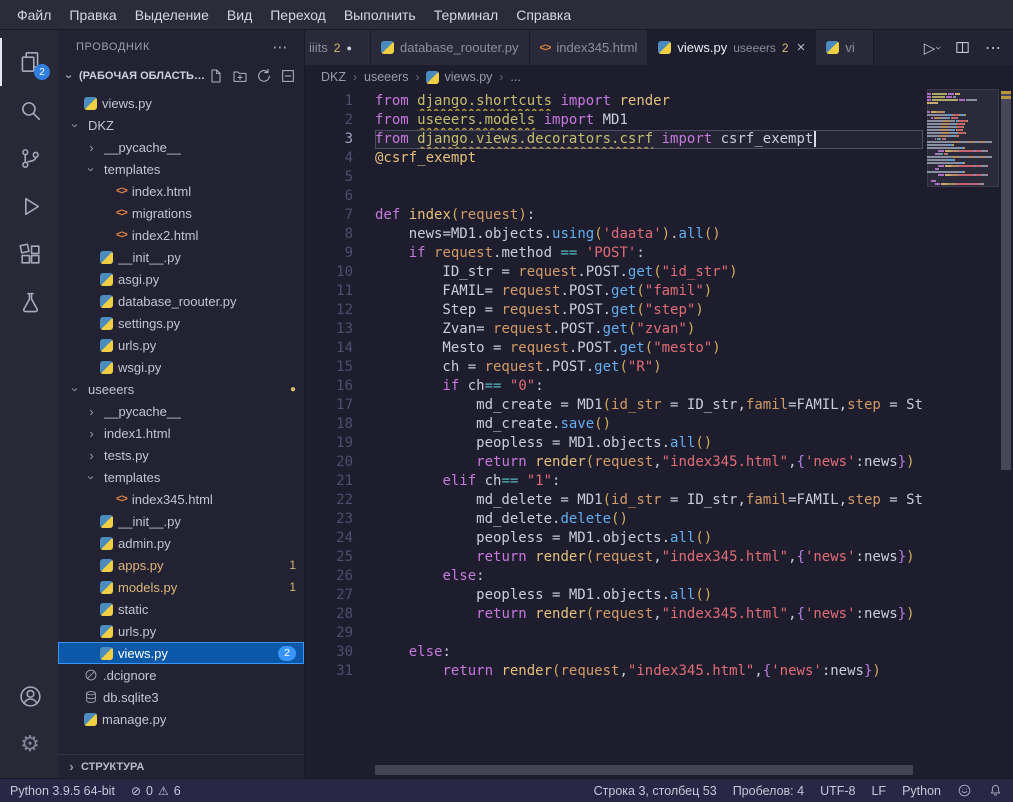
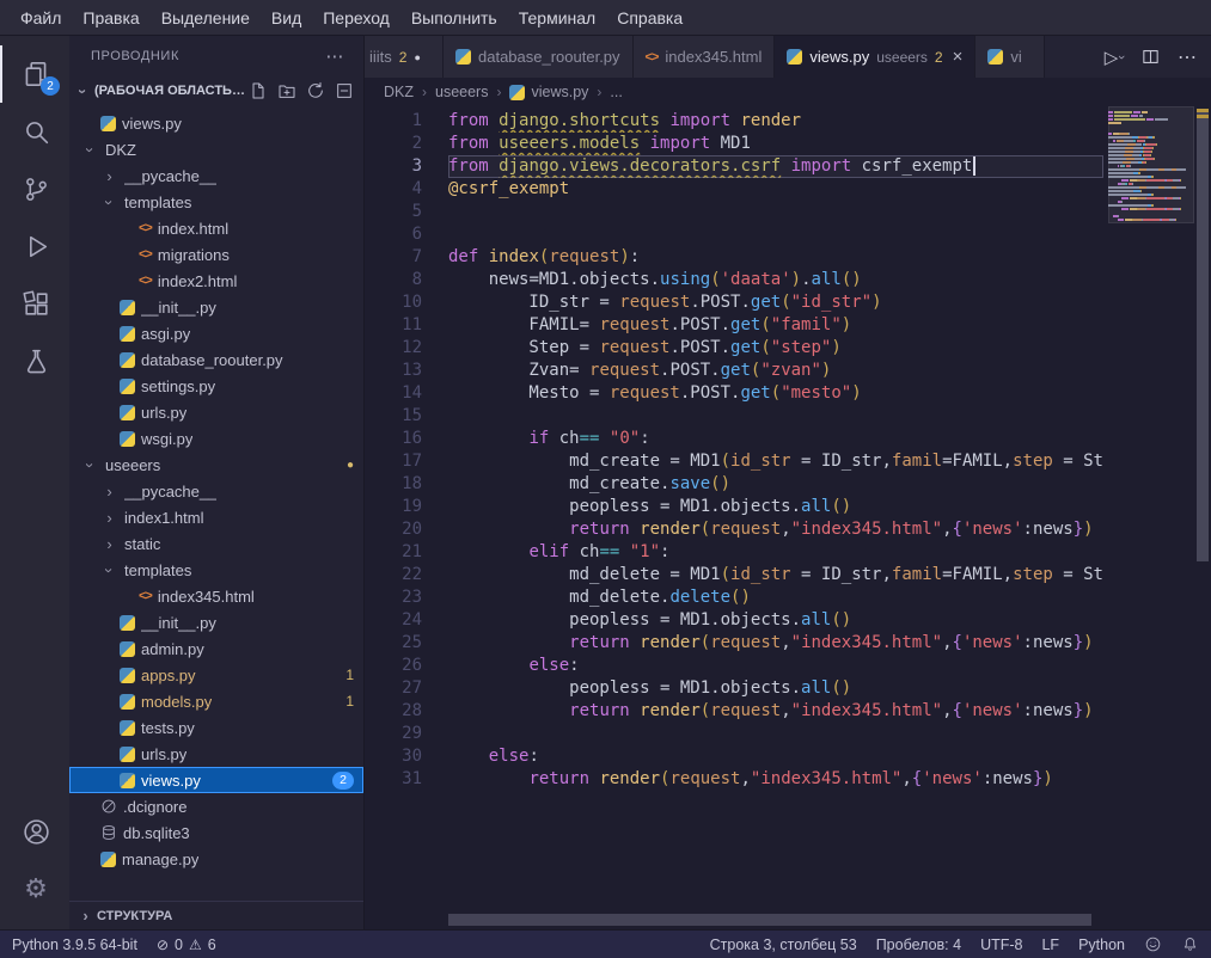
  Файл
  Правка
  Выделение
  Вид
  Переход
  Выполнить
  Терминал
  Справка
  2
  ⚙
  ПРОВОДНИК
  ⋯
  (РАБОЧАЯ ОБЛАСТЬ) ..
  views.py
  DKZ
  ›
  __pycache__
  templates
  <>
  index.html
  <>
  migrations
  <>
  index2.html
  __init__.py
  asgi.py
  database_roouter.py
  settings.py
  urls.py
  wsgi.py
  useeers
  ●
  ›
  __pycache__
  ›
  index1.html
  ›
- tests.py
+ static
  templates
  <>
  index345.html
  __init__.py
  admin.py
  apps.py
  1
  models.py
  1
- static
+ tests.py
  urls.py
  views.py
  2
  .dcignore
  db.sqlite3
  manage.py
  ›
  СТРУКТУРА
  iiits
  2
  ●
  database_roouter.py
  <>
  index345.html
  views.py
  useeers
  2
  ×
  vi
  ▷
  ⋯
  DKZ
  ›
  useeers
  ›
  views.py
  ›
  ...
  1
  from django.shortcuts import render
  2
  from useeers.models import MD1
  3
  from django.views.decorators.csrf import csrf_exempt
  4
  @csrf_exempt
  5
  6
  7
  def index(request):
  8
  news=MD1.objects.using('daata').all()
- 9
- if request.method == 'POST':
  10
  ID_str = request.POST.get("id_str")
  11
  FAMIL= request.POST.get("famil")
  12
  Step = request.POST.get("step")
  13
  Zvan= request.POST.get("zvan")
  14
  Mesto = request.POST.get("mesto")
  15
- ch = request.POST.get("R")
  16
  if ch== "0":
  17
  md_create = MD1(id_str = ID_str,famil=FAMIL,step = St
  18
  md_create.save()
  19
  peopless = MD1.objects.all()
  20
  return render(request,"index345.html",{'news':news})
  21
  elif ch== "1":
  22
  md_delete = MD1(id_str = ID_str,famil=FAMIL,step = St
  23
  md_delete.delete()
  24
  peopless = MD1.objects.all()
  25
  return render(request,"index345.html",{'news':news})
  26
  else:
  27
  peopless = MD1.objects.all()
  28
  return render(request,"index345.html",{'news':news})
  29
  30
  else:
  31
  return render(request,"index345.html",{'news':news})
  Python 3.9.5 64-bit
  ⊘
  0
  ⚠
  6
  Строка 3, столбец 53
  Пробелов: 4
  UTF-8
  LF
  Python
